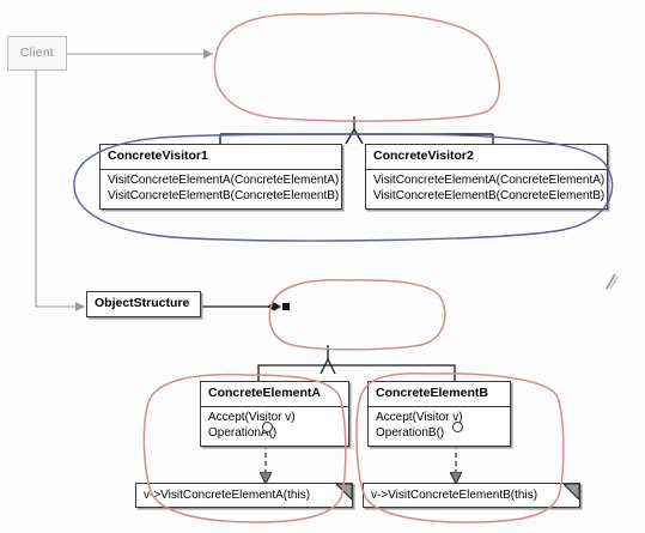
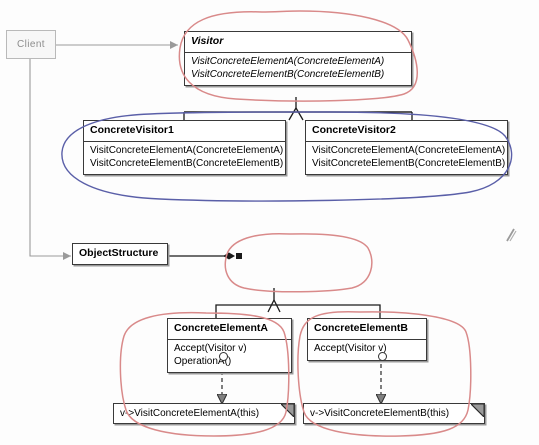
  Client
+ Visitor
+ VisitConcreteElementA(ConcreteElementA)
+ VisitConcreteElementB(ConcreteElementB)
  ConcreteVisitor1
  VisitConcreteElementA(ConcreteElementA
  VisitConcreteElementB(ConcreteElementB
  ConcreteVisitor2
  VisitConcreteElementA(ConcreteElementA
  VisitConcreteElementB(ConcreteElementB
  ObjectStructure
  ConcreteElementA
  Accept(Visitor v)
  OperationA()
  ConcreteElementB
  Accept(Visitor v)
- OperationB()
  v>VisitConcreteElementA(this)
  v->VisitConcreteElementB(this)
